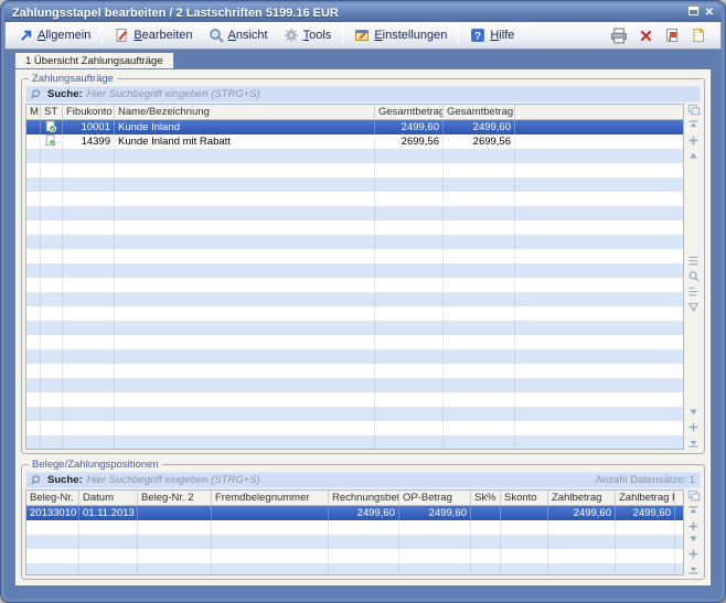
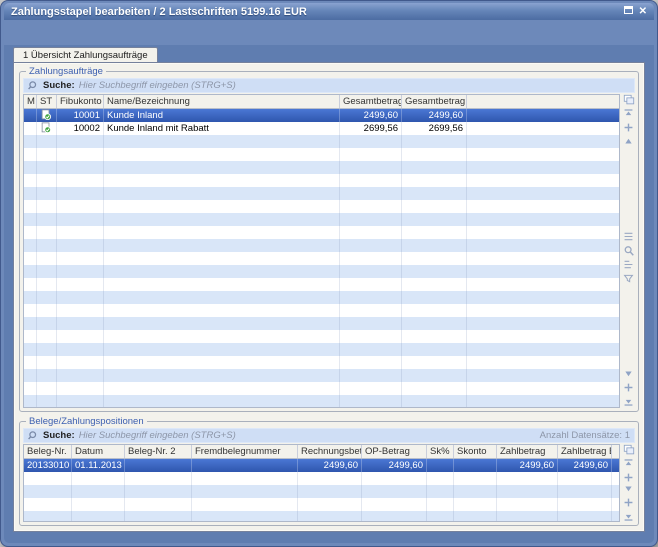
  Zahlungsstapel bearbeiten / 2 Lastschriften 5199.16 EUR
  ✕
- Allgemein
- Bearbeiten
- Ansicht
- Tools
- Einstellungen
- ?
- Hilfe
  1 Übersicht Zahlungsaufträge
  Zahlungsaufträge
  Suche:
  Hier Suchbegriff eingeben (STRG+S)
  M
  ST
  Fibukonto
  Name/Bezeichnung
  Gesamtbetrag
  Gesamtbetrag
  10001
  Kunde Inland
  2499,60
  2499,60
- 14399
+ 10002
  Kunde Inland mit Rabatt
  2699,56
  2699,56
  Belege/Zahlungspositionen
  Suche:
  Hier Suchbegriff eingeben (STRG+S)
  Anzahl Datensätze: 1
  Beleg-Nr.
  Datum
  Beleg-Nr. 2
  Fremdbelegnummer
  Rechnungsbet
  OP-Betrag
  Sk%
  Skonto
  Zahlbetrag
  Zahlbetrag
  20133010
  01.11.2013
  2499,60
  2499,60
  2499,60
  2499,60
